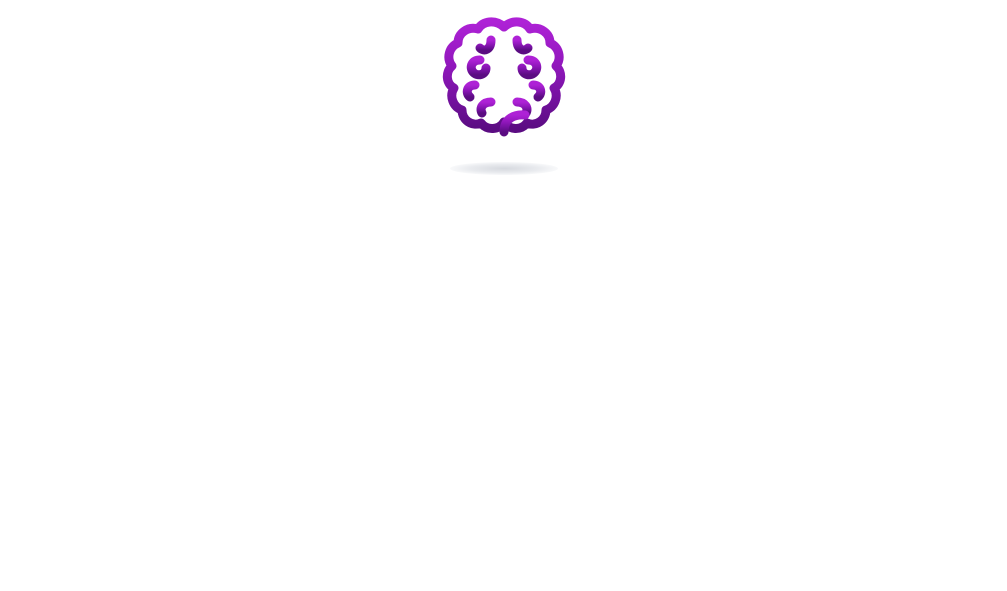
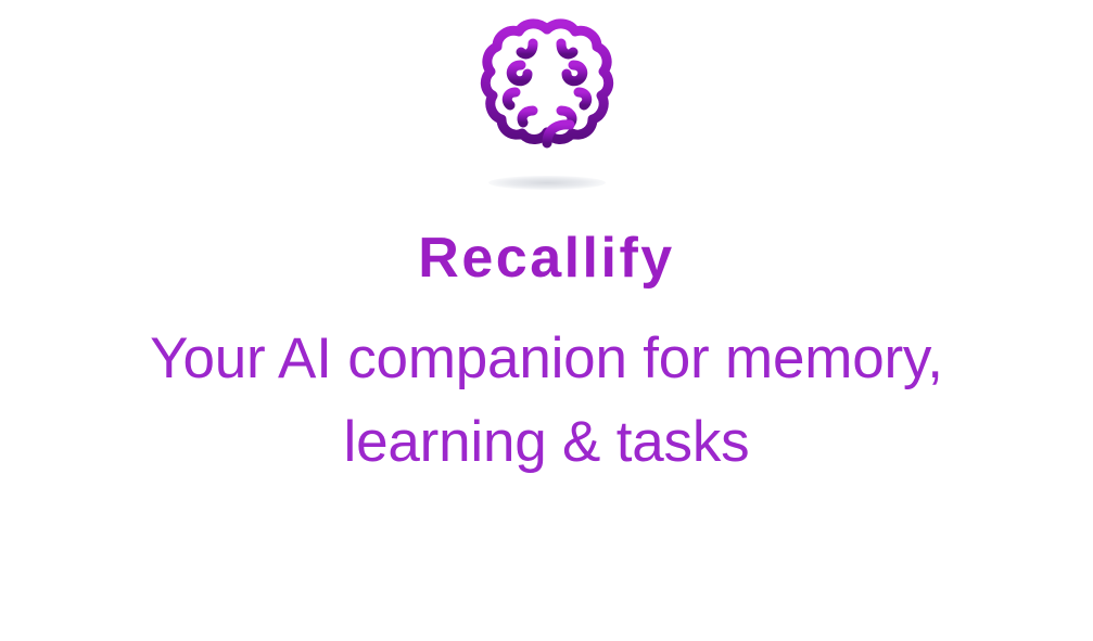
+ Recallify
+ Your AI companion for memory, learning & tasks
